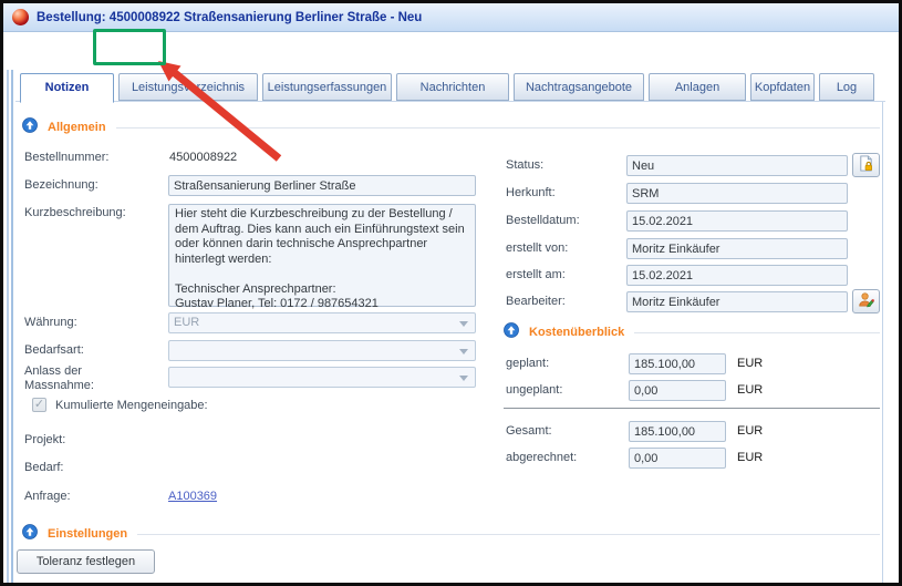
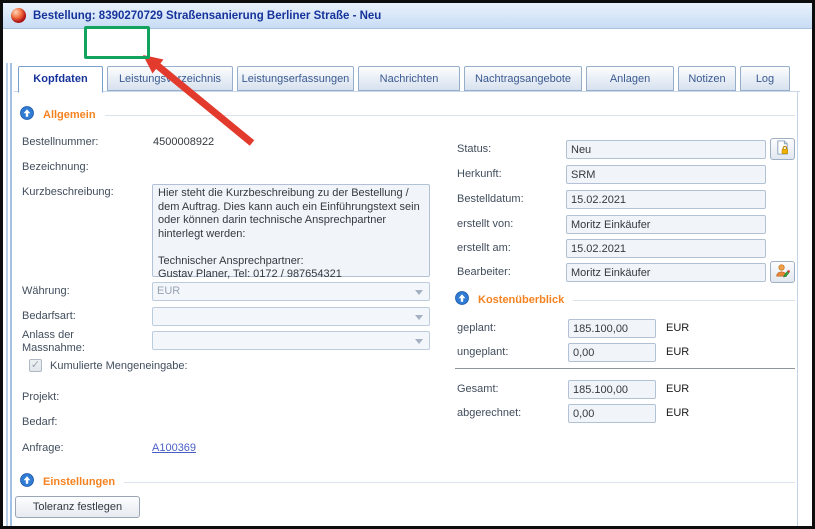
- Bestellung: 4500008922 Straßensanierung Berliner Straße - Neu
+ Bestellung: 8390270729 Straßensanierung Berliner Straße - Neu
- Notizen
+ Kopfdaten
  Leistungsrzeichnis
  Leistungserfassungen
  Nachrichten
  Nachtragsangebote
  Anlagen
- Kopfdaten
+ Notizen
  Log
  Allgemein
  Bestellnummer:
  4500008922
  Bezeichnung:
- Straßensanierung Berliner Straße
  Kurzbeschreibung:
  Hier steht die Kurzbeschreibung zu der Bestellung /
  dem Auftrag. Dies kann auch ein Einführungstext sein
  oder können darin technische Ansprechpartner
  hinterlegt werden:
  Technischer Ansprechpartner:
  Gustav Planer, Tel: 0172 / 987654321
  Währung:
  EUR
  Bedarfsart:
  Anlass der
  Massnahme:
  Kumulierte Mengeneingabe:
  Projekt:
  Bedarf:
  Anfrage:
  A100369
  Einstellungen
  Toleranz festlegen
  Status:
  Neu
  Herkunft:
  SRM
  Bestelldatum:
  15.02.2021
  erstellt von:
  Moritz Einkäufer
  erstellt am:
  15.02.2021
  Bearbeiter:
  Moritz Einkäufer
  Kostenüberblick
  geplant:
  185.100,00
  EUR
  ungeplant:
  0,00
  EUR
  Gesamt:
  185.100,00
  EUR
  abgerechnet:
  0,00
  EUR
